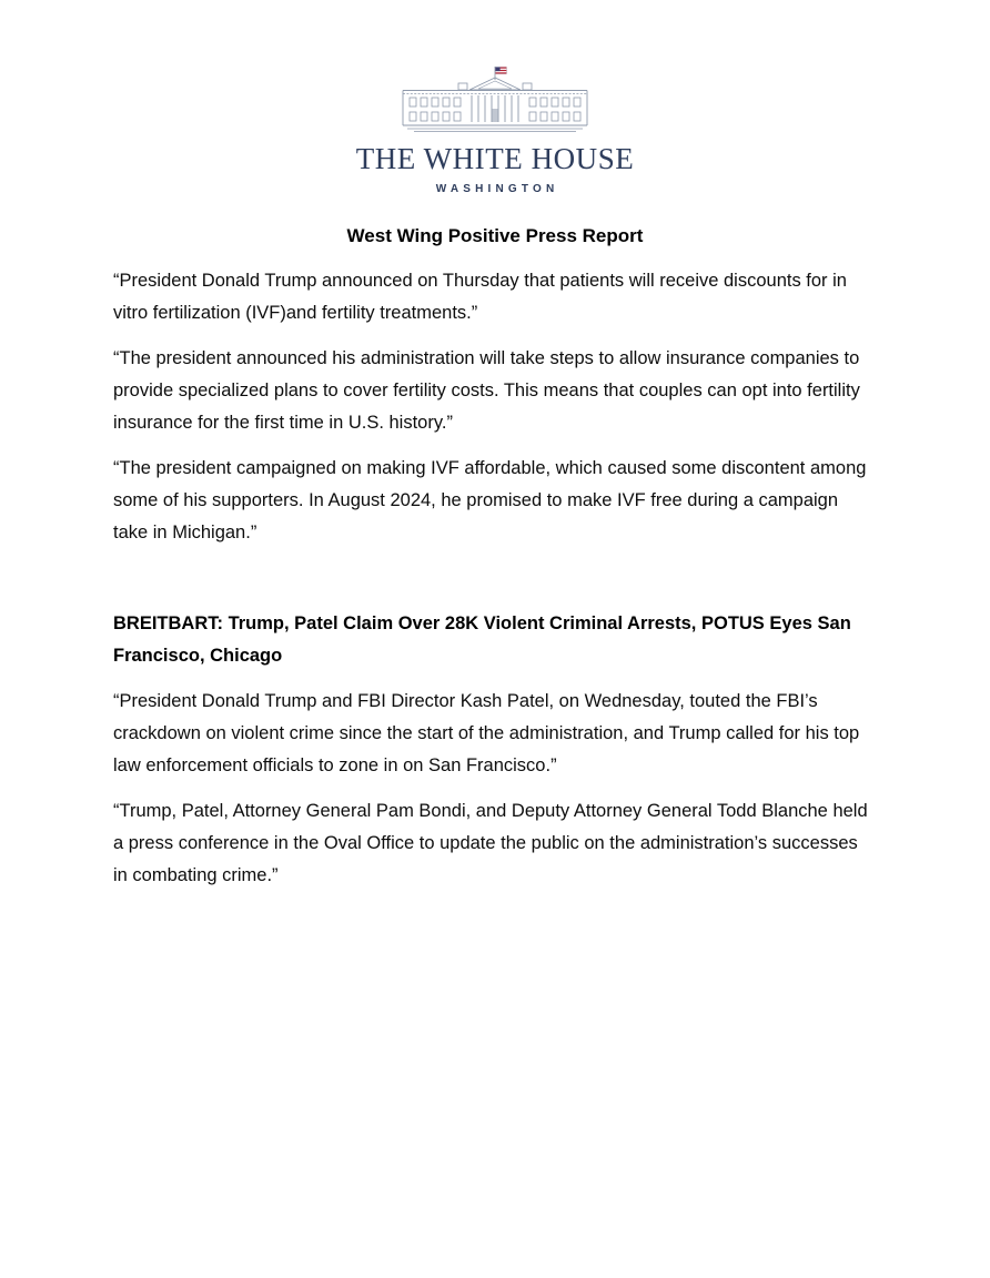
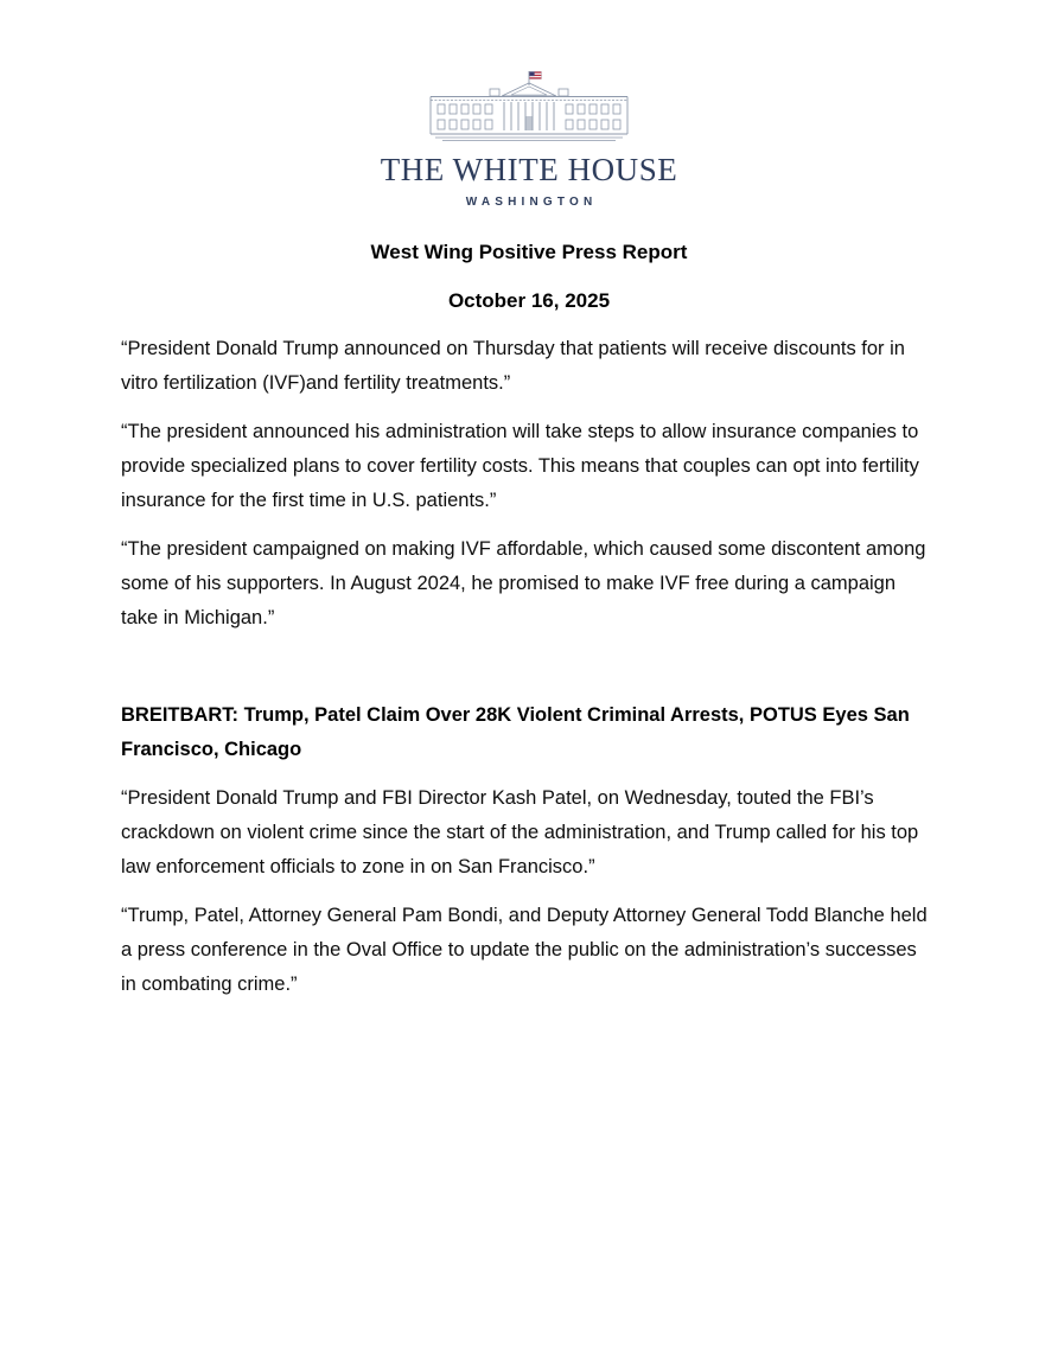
  THE WHITE HOUSE
  WASHINGTON
  West Wing Positive Press Report
+ October 16, 2025
  “President Donald Trump announced on Thursday that patients will receive discounts for in vitro fertilization (IVF)and fertility treatments.”
- “The president announced his administration will take steps to allow insurance companies to provide specialized plans to cover fertility costs. This means that couples can opt into fertility insurance for the first time in U.S. history.”
+ “The president announced his administration will take steps to allow insurance companies to provide specialized plans to cover fertility costs. This means that couples can opt into fertility insurance for the first time in U.S. patients.”
  “The president campaigned on making IVF affordable, which caused some discontent among some of his supporters. In August 2024, he promised to make IVF free during a campaign take in Michigan.”
  BREITBART: Trump, Patel Claim Over 28K Violent Criminal Arrests, POTUS Eyes San Francisco, Chicago
  “President Donald Trump and FBI Director Kash Patel, on Wednesday, touted the FBI’s crackdown on violent crime since the start of the administration, and Trump called for his top law enforcement officials to zone in on San Francisco.”
  “Trump, Patel, Attorney General Pam Bondi, and Deputy Attorney General Todd Blanche held a press conference in the Oval Office to update the public on the administration’s successes in combating crime.”
